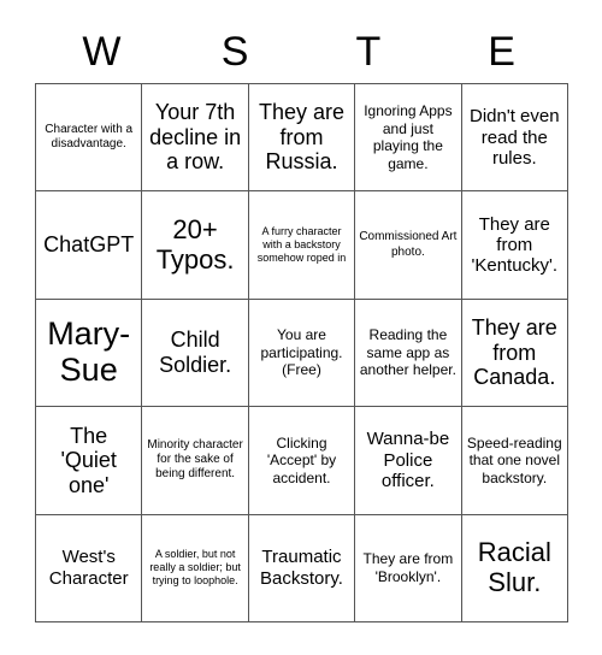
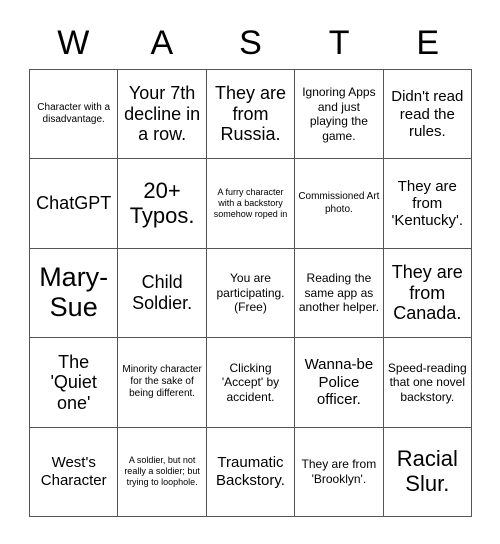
  W
+ A
  S
  T
  E
  Character with a disadvantage.
  Your 7th decline in a row.
  They are from Russia.
  Ignoring Apps and just playing the game.
- Didn't even read the rules.
+ Didn't read read the rules.
  ChatGPT
  20+ Typos.
  A furry character with a backstory somehow roped in
  Commissioned Art photo.
  They are from 'Kentucky'.
  Mary-Sue
  Child Soldier.
  You are participating. (Free)
  Reading the same app as another helper.
  They are from Canada.
  The 'Quiet one'
  Minority character for the sake of being different.
  Clicking 'Accept' by accident.
  Wanna-be Police officer.
  Speed-reading that one novel backstory.
  West's Character
  A soldier, but not really a soldier; but trying to loophole.
  Traumatic Backstory.
  They are from 'Brooklyn'.
  Racial Slur.
